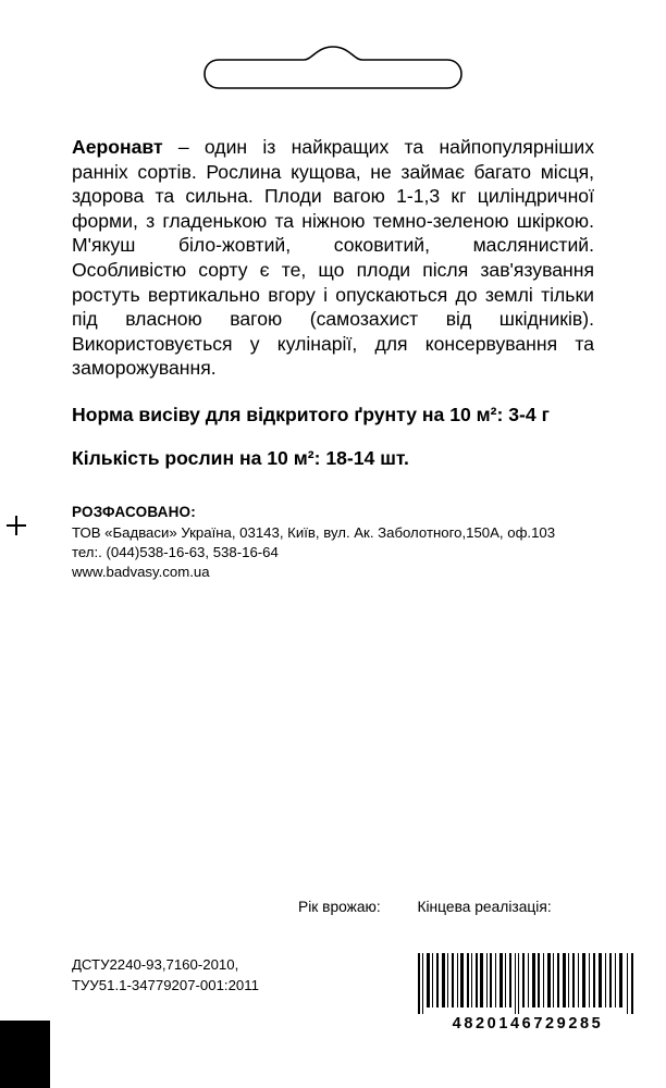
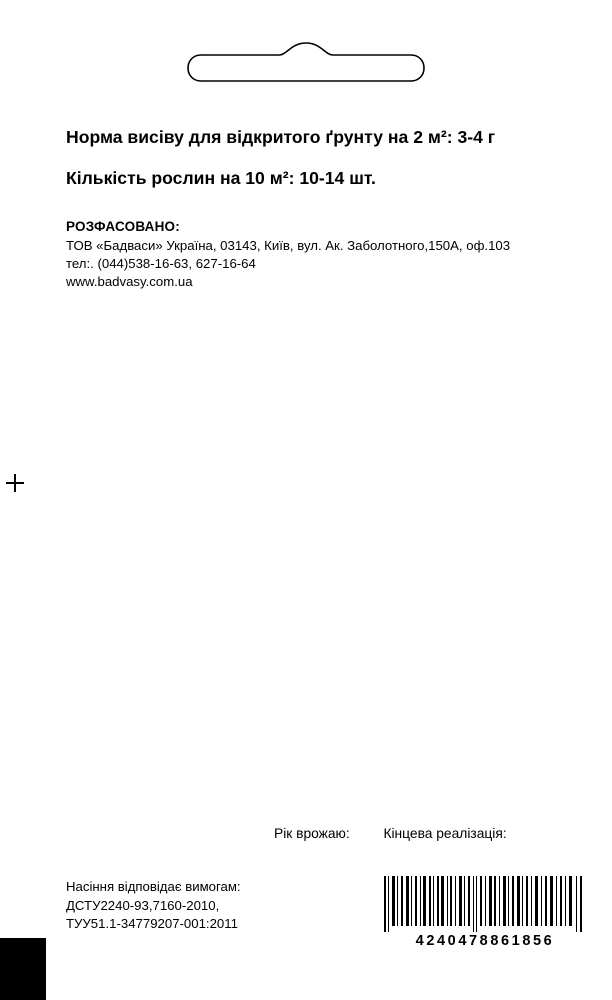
- Аеронавт – один із найкращих та найпопулярніших ранніх сортів. Рослина кущова, не займає багато місця, здорова та сильна. Плоди вагою 1-1,3 кг циліндричної форми, з гладенькою та ніжною темно-зеленою шкіркою. М'якуш біло-жовтий, соковитий, маслянистий. Особливістю сорту є те, що плоди після зав'язування ростуть вертикально вгору і опускаються до землі тільки під власною вагою (самозахист від шкідників). Використовується у кулінарії, для консервування та заморожування.
- Норма висіву для відкритого ґрунту на 10 м²: 3-4 г
+ Норма висіву для відкритого ґрунту на 2 м²: 3-4 г
- Кількість рослин на 10 м²: 18-14 шт.
+ Кількість рослин на 10 м²: 10-14 шт.
  РОЗФАСОВАНО:
  ТОВ «Бадваси» Україна, 03143, Київ, вул. Ак. Заболотного,150А, оф.103
- тел:. (044)538-16-63, 538-16-64
+ тел:. (044)538-16-63, 627-16-64
  www.badvasy.com.ua
  Рік врожаю: Кінцева реалізація:
+ Насіння відповідає вимогам:
  ДСТУ2240-93,7160-2010,
  ТУУ51.1-34779207-001:2011
- 4820146729285
+ 4240478861856
